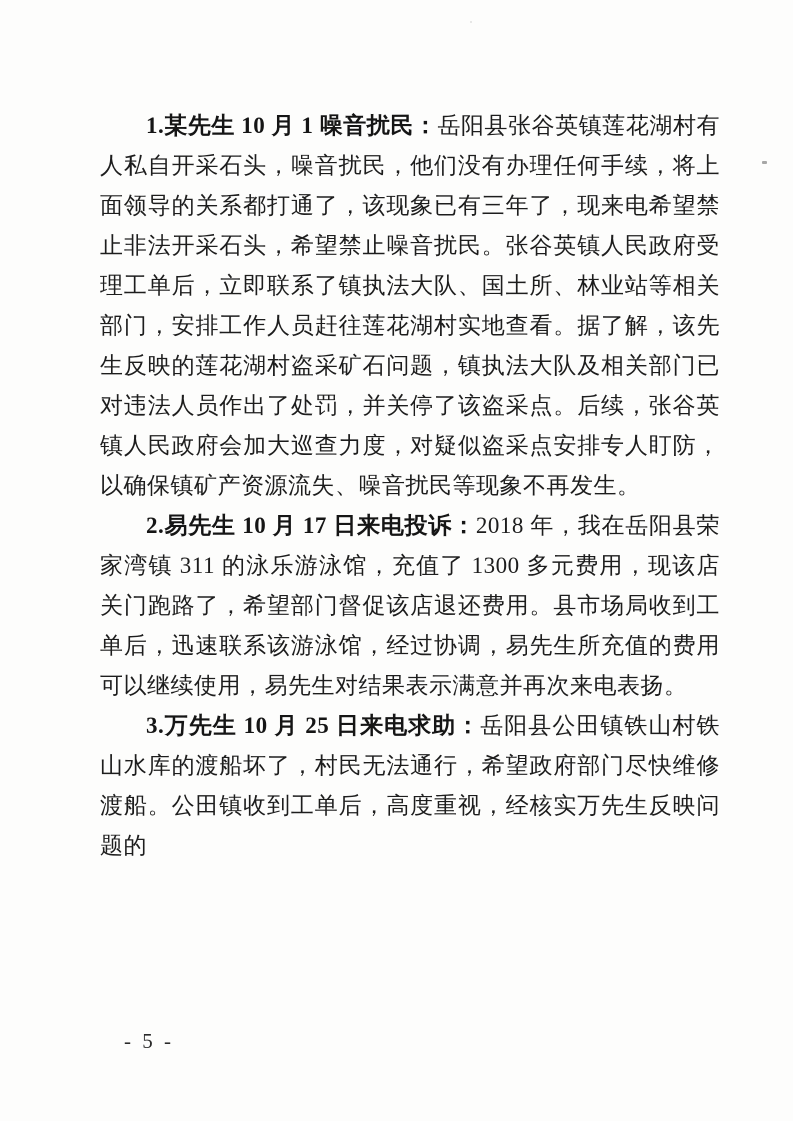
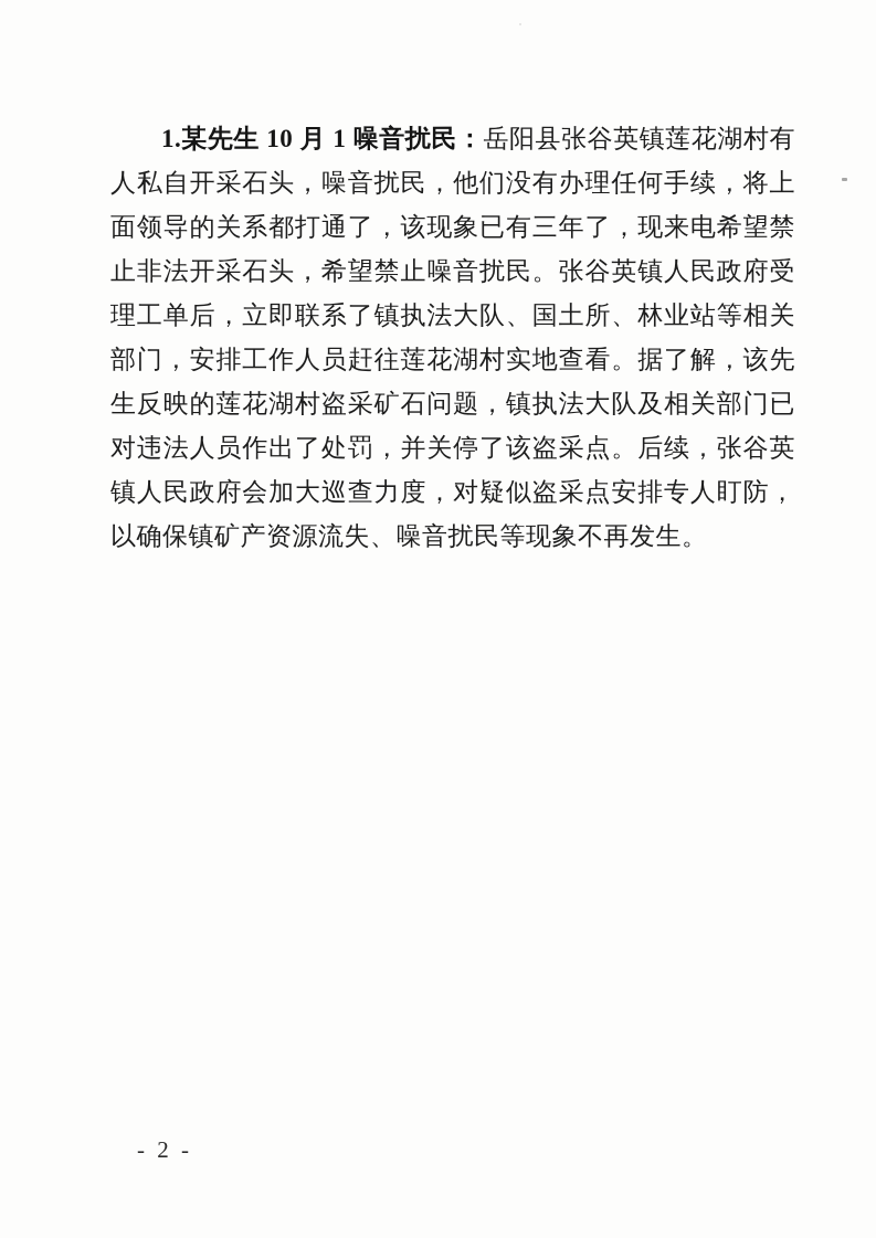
  1.某先生 10 月 1 噪音扰民：岳阳县张谷英镇莲花湖村有人私自开采石头，噪音扰民，他们没有办理任何手续，将上面领导的关系都打通了，该现象已有三年了，现来电希望禁止非法开采石头，希望禁止噪音扰民。张谷英镇人民政府受理工单后，立即联系了镇执法大队、国土所、林业站等相关部门，安排工作人员赶往莲花湖村实地查看。据了解，该先生反映的莲花湖村盗采矿石问题，镇执法大队及相关部门已对违法人员作出了处罚，并关停了该盗采点。后续，张谷英镇人民政府会加大巡查力度，对疑似盗采点安排专人盯防，以确保镇矿产资源流失、噪音扰民等现象不再发生。
- 2.易先生 10 月 17 日来电投诉：2018 年，我在岳阳县荣家湾镇 311 的泳乐游泳馆，充值了 1300 多元费用，现该店关门跑路了，希望部门督促该店退还费用。县市场局收到工单后，迅速联系该游泳馆，经过协调，易先生所充值的费用可以继续使用，易先生对结果表示满意并再次来电表扬。
- 3.万先生 10 月 25 日来电求助：岳阳县公田镇铁山村铁山水库的渡船坏了，村民无法通行，希望政府部门尽快维修渡船。公田镇收到工单后，高度重视，经核实万先生反映问题的
- - 5 -
+ - 2 -
